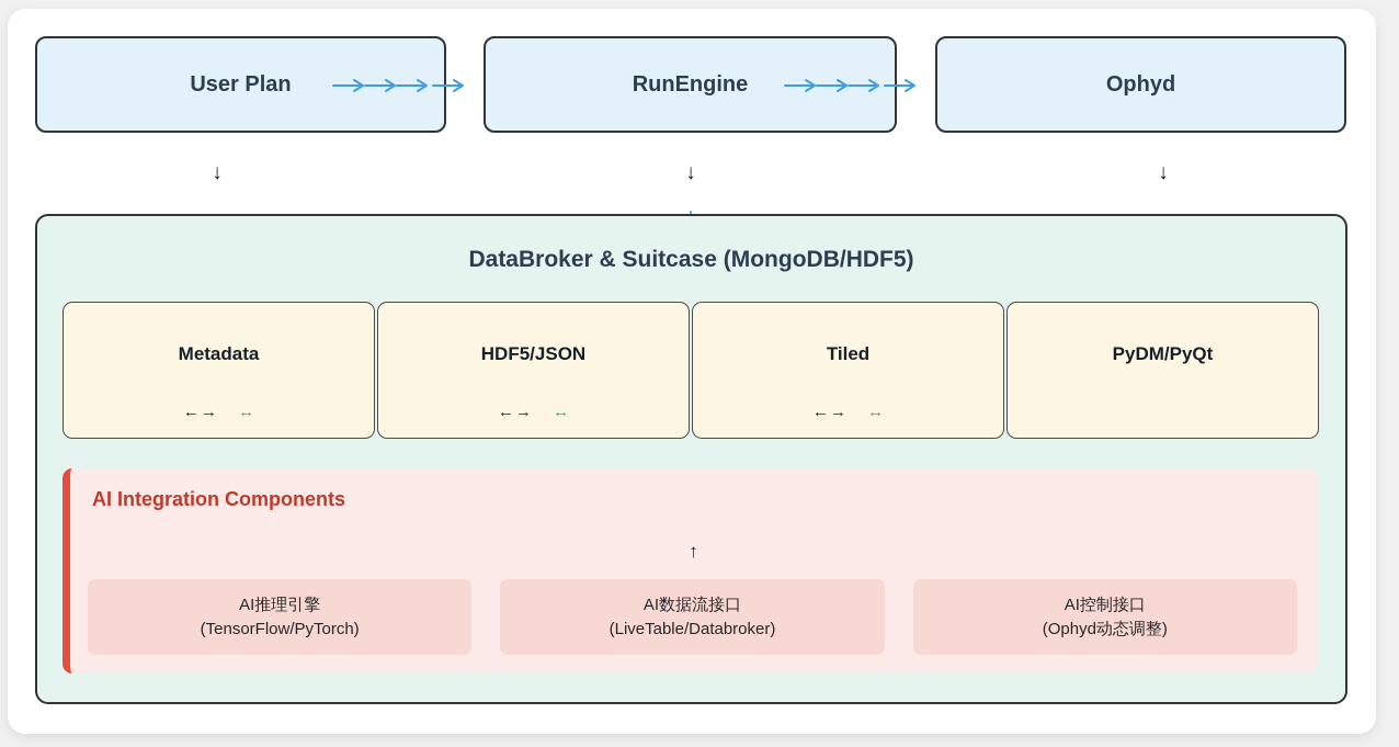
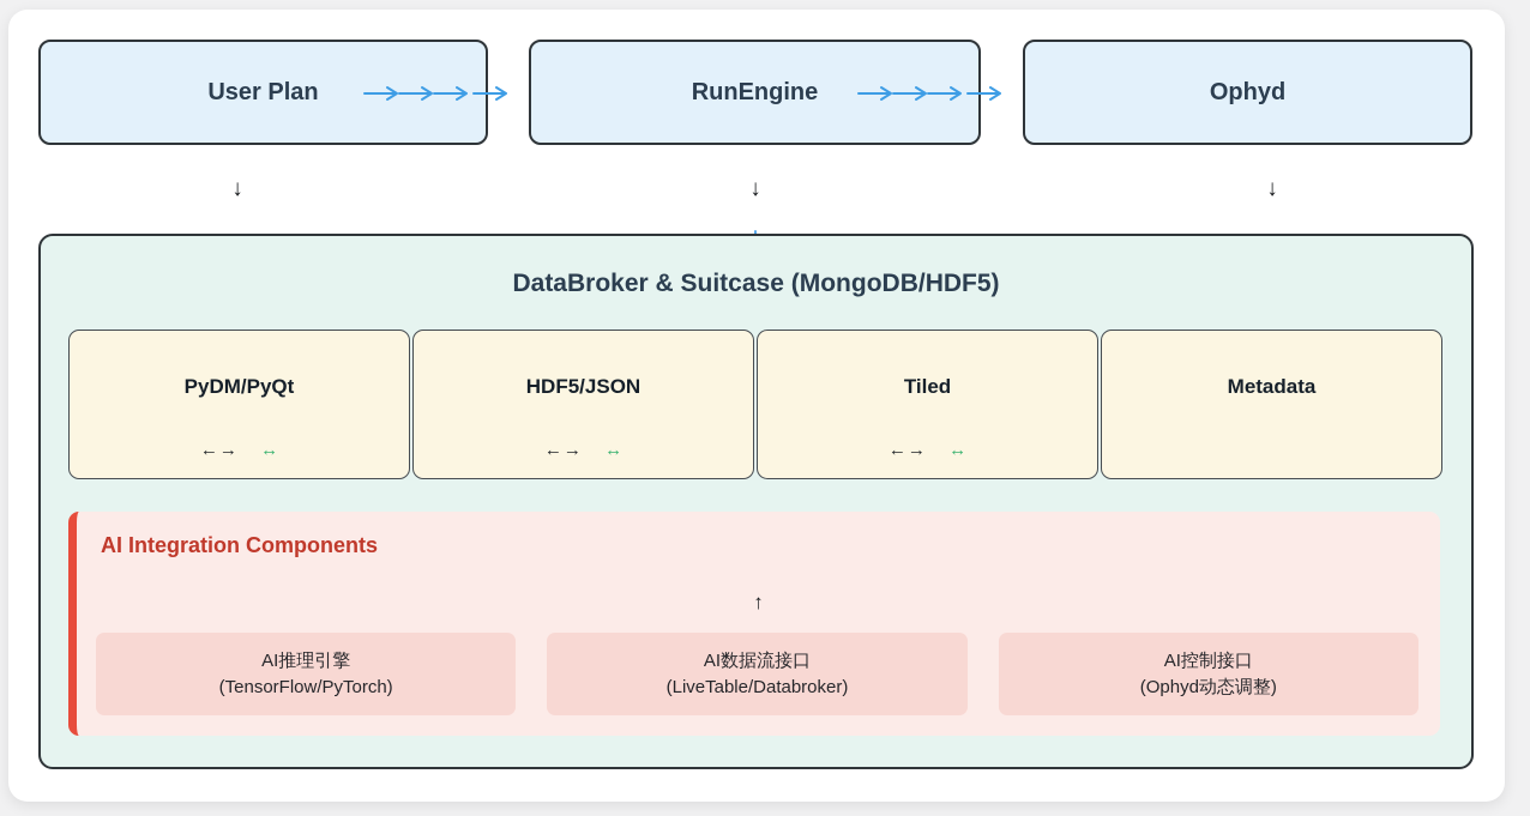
  User Plan
  RunEngine
  Ophyd
  ↓
  ↓
  ↓
  DataBroker & Suitcase (MongoDB/HDF5)
- Metadata
+ PyDM/PyQt
  ←→ ↔
  HDF5/JSON
  ←→ ↔
  Tiled
  ←→ ↔
- PyDM/PyQt
+ Metadata
  AI Integration Components
  ↑
  AI推理引擎
  (TensorFlow/PyTorch)
  AI数据流接口
  (LiveTable/Databroker)
  AI控制接口
  (Ophyd动态调整)
